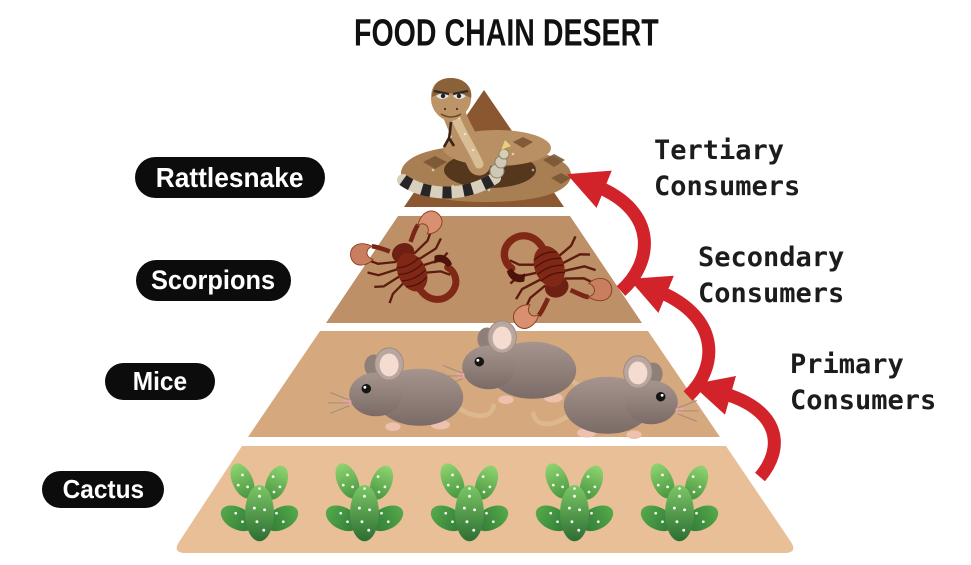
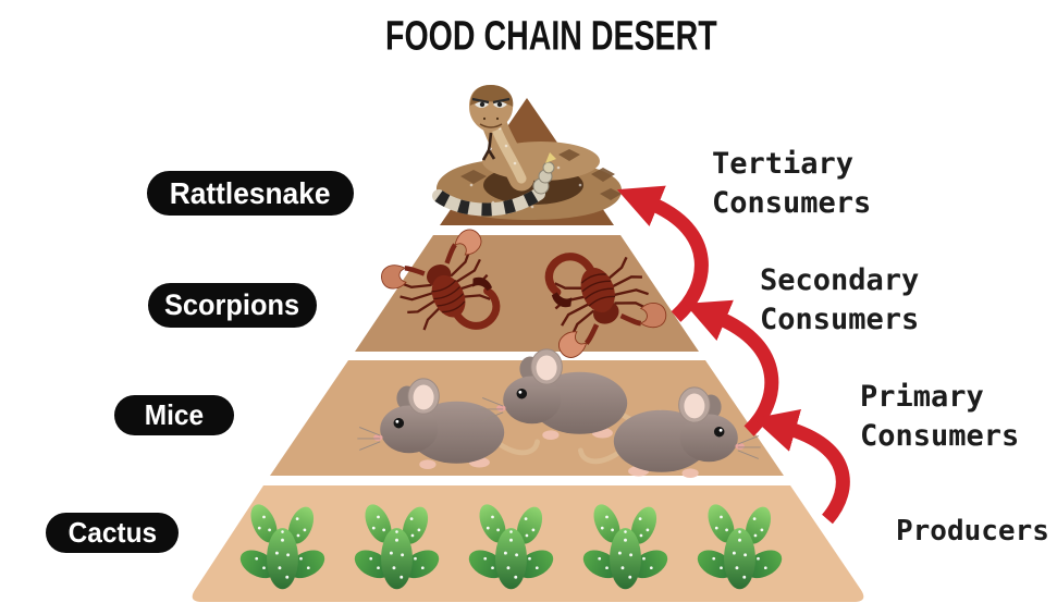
  FOOD CHAIN DESERT
  Rattlesnake
  Scorpions
  Mice
  Cactus
  Tertiary
  Consumers
  Secondary
  Consumers
  Primary
  Consumers
+ Producers
